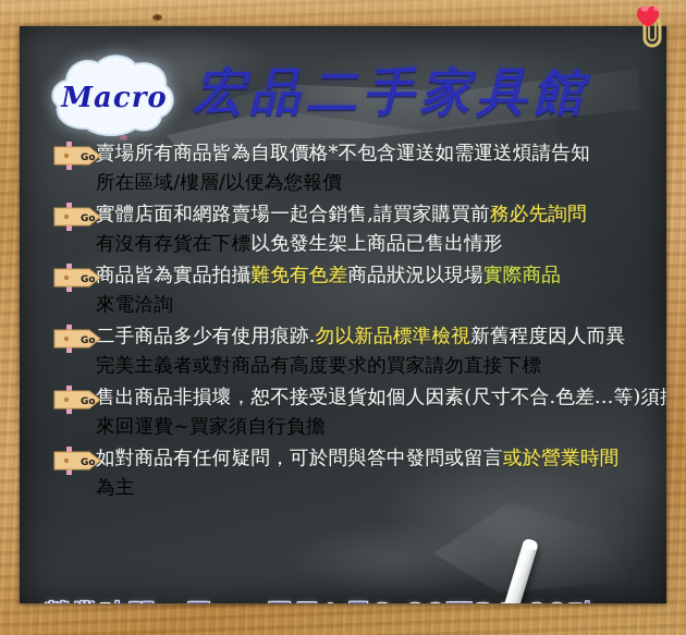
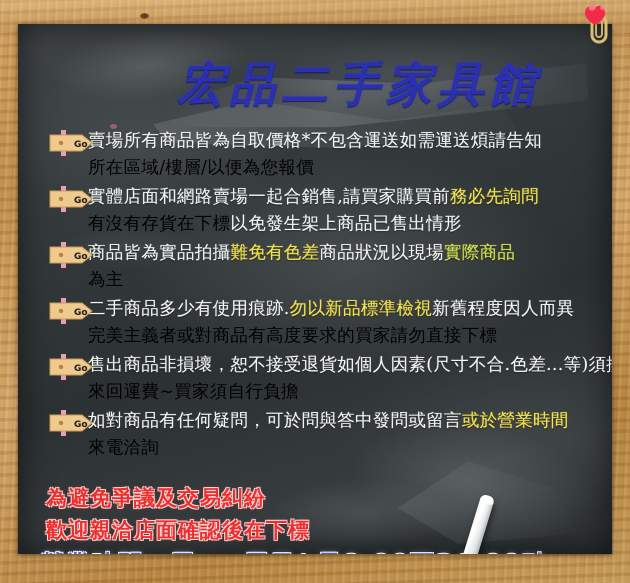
- Macro
  宏品二手家具館
  Go
  賣場所有商品皆為自取價格*不包含運送如需運送煩請告知
  所在區域/樓層/以便為您報價
  Go
  實體店面和網路賣場一起合銷售,請買家購買前務必先詢問
  有沒有存貨在下標以免發生架上商品已售出情形
  Go
  商品皆為實品拍攝難免有色差商品狀況以現場實際商品
- 來電洽詢
+ 為主
  Go
  二手商品多少有使用痕跡.勿以新品標準檢視新舊程度因人而異
  完美主義者或對商品有高度要求的買家請勿直接下標
  Go
  售出商品非損壞，恕不接受退貨如個人因素(尺寸不合.色差...等)須
  來回運費~買家須自行負擔
  Go
  如對商品有任何疑問，可於問與答中發問或留言或於營業時間
- 為主
+ 來電洽詢
+ 為避免爭議及交易糾紛
+ 歡迎親洽店面確認後在下標
